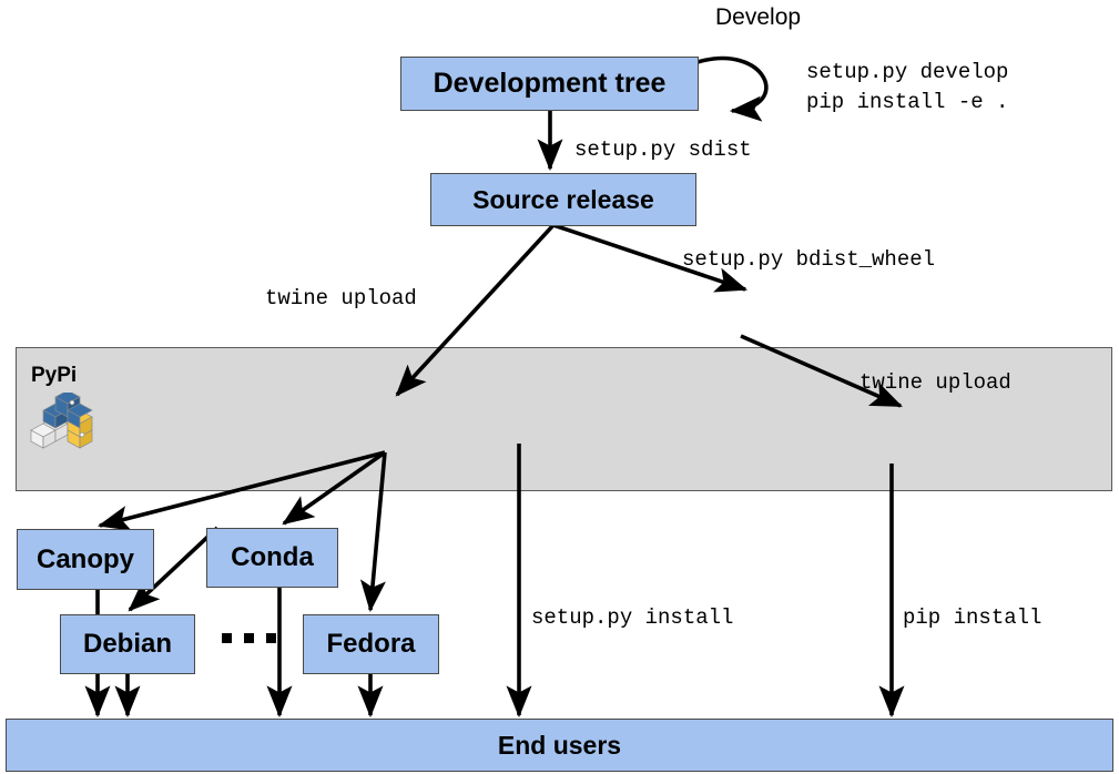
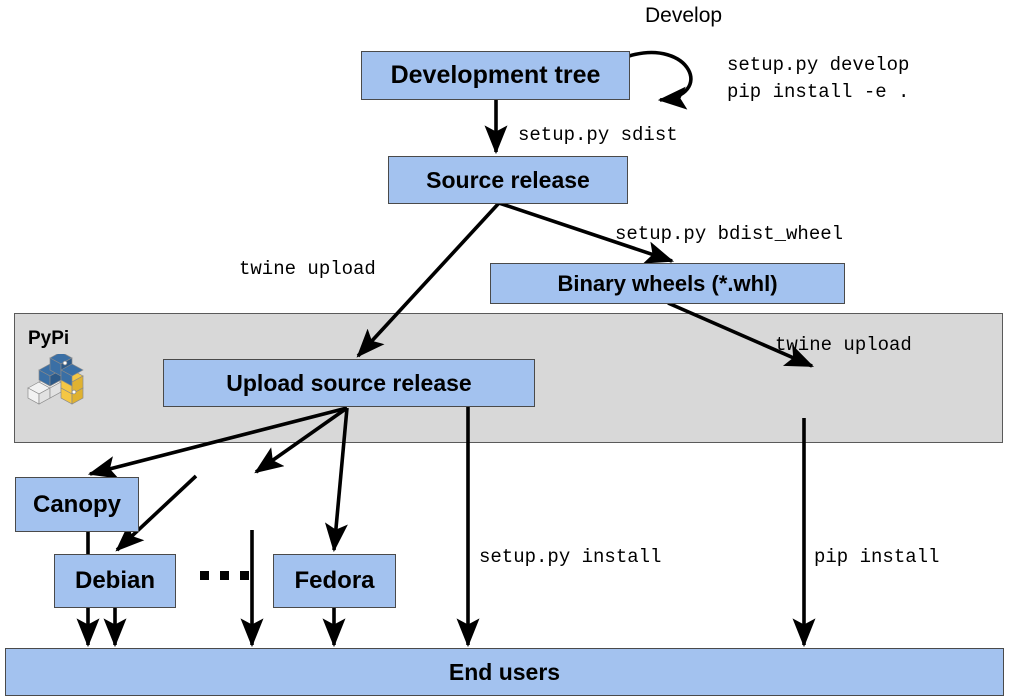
  PyPi
  Development tree
  Source release
+ Binary wheels (*.whl)
+ Upload source release
  Canopy
- Conda
  Debian
  Fedora
  End users
  Develop
  setup.py develop
  pip install -e .
  setup.py sdist
  setup.py bdist_wheel
  twine upload
  twine upload
  setup.py install
  pip install
